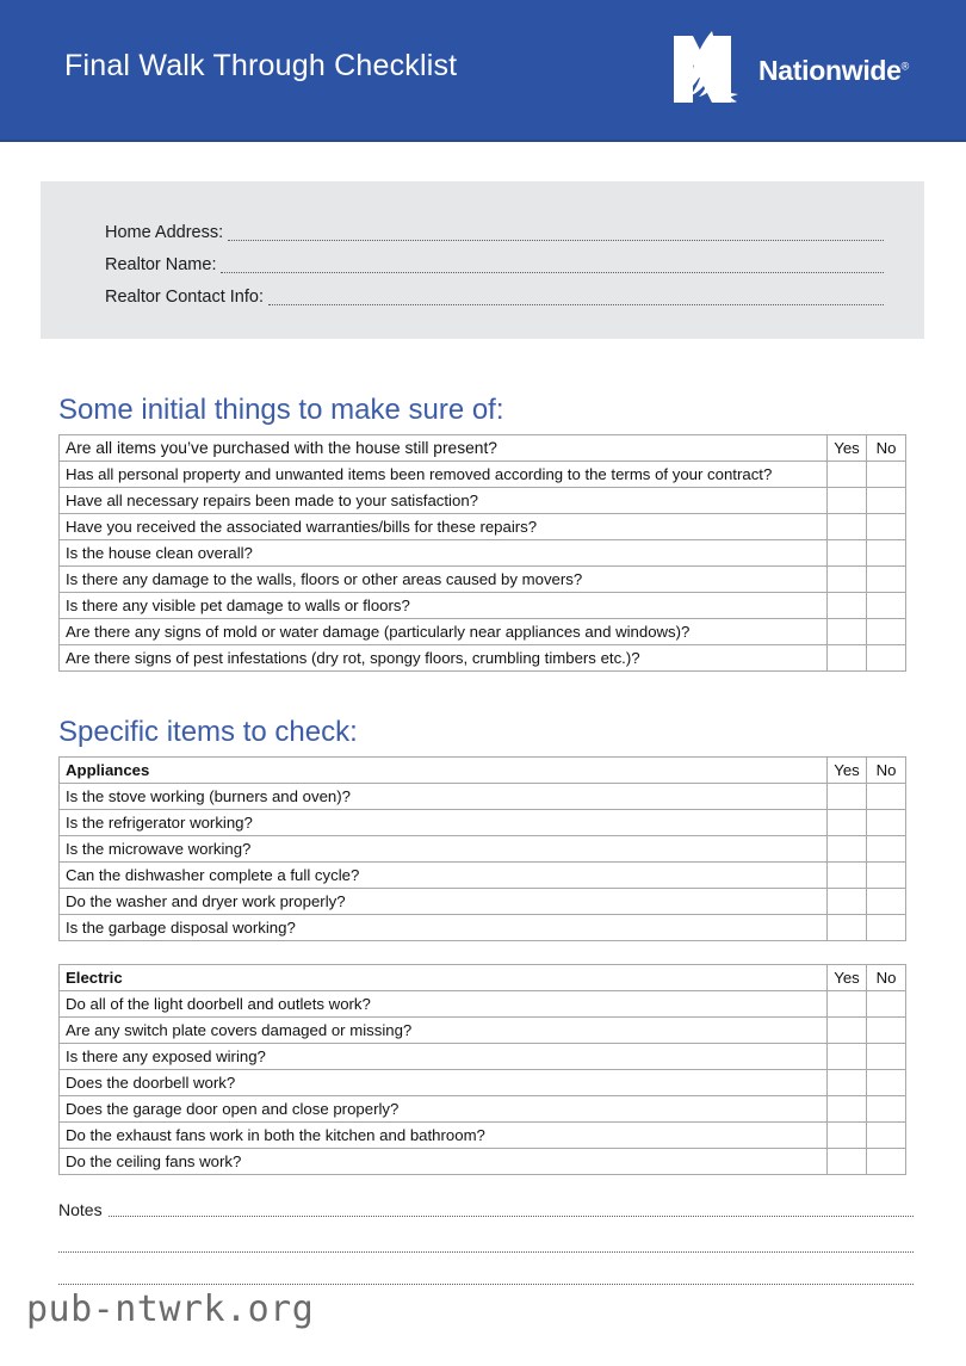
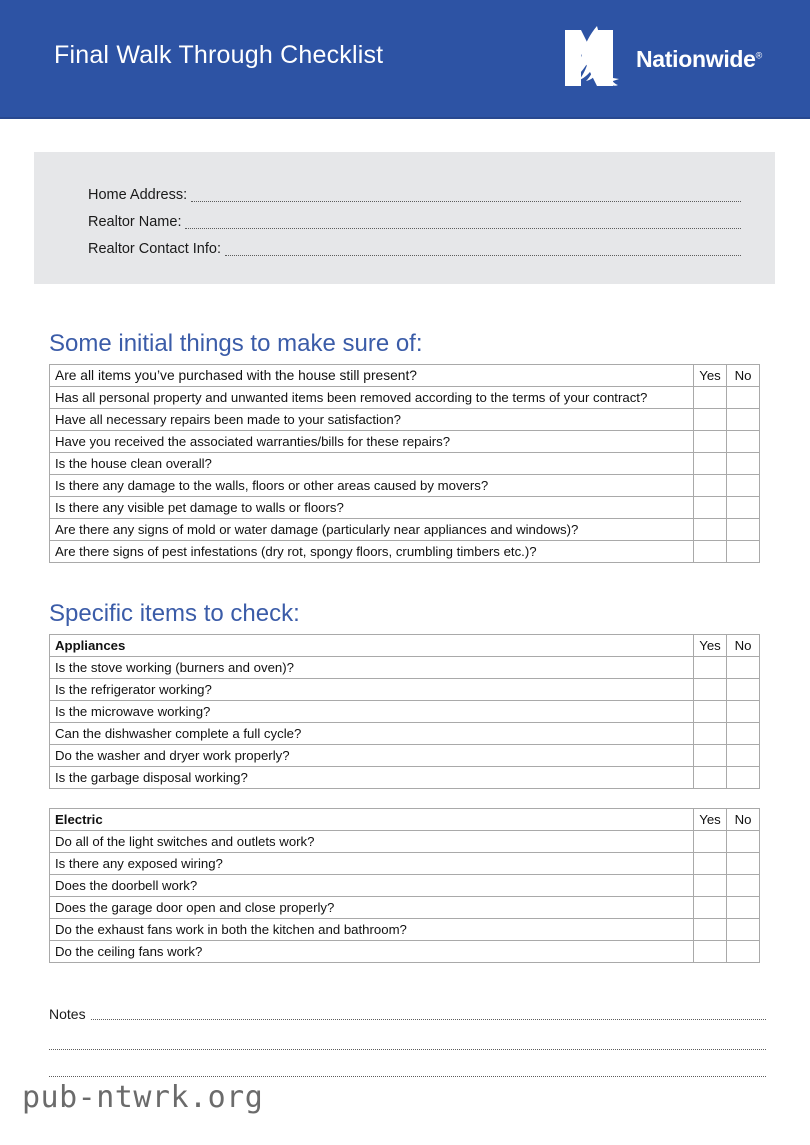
  Final Walk Through Checklist
  Nationwide®
  Home Address:
  Realtor Name:
  Realtor Contact Info:
  Some initial things to make sure of:
  Are all items you’ve purchased with the house still present?	Yes	No
  Has all personal property and unwanted items been removed according to the terms of your contract?
  Have all necessary repairs been made to your satisfaction?
  Have you received the associated warranties/bills for these repairs?
  Is the house clean overall?
  Is there any damage to the walls, floors or other areas caused by movers?
  Is there any visible pet damage to walls or floors?
  Are there any signs of mold or water damage (particularly near appliances and windows)?
  Are there signs of pest infestations (dry rot, spongy floors, crumbling timbers etc.)?
  Specific items to check:
  Appliances	Yes	No
  Is the stove working (burners and oven)?
  Is the refrigerator working?
  Is the microwave working?
  Can the dishwasher complete a full cycle?
  Do the washer and dryer work properly?
  Is the garbage disposal working?
  Electric	Yes	No
- Do all of the light doorbell and outlets work?
+ Do all of the light switches and outlets work?
- Are any switch plate covers damaged or missing?
  Is there any exposed wiring?
  Does the doorbell work?
  Does the garage door open and close properly?
  Do the exhaust fans work in both the kitchen and bathroom?
  Do the ceiling fans work?
  Notes
  pub-ntwrk.org
